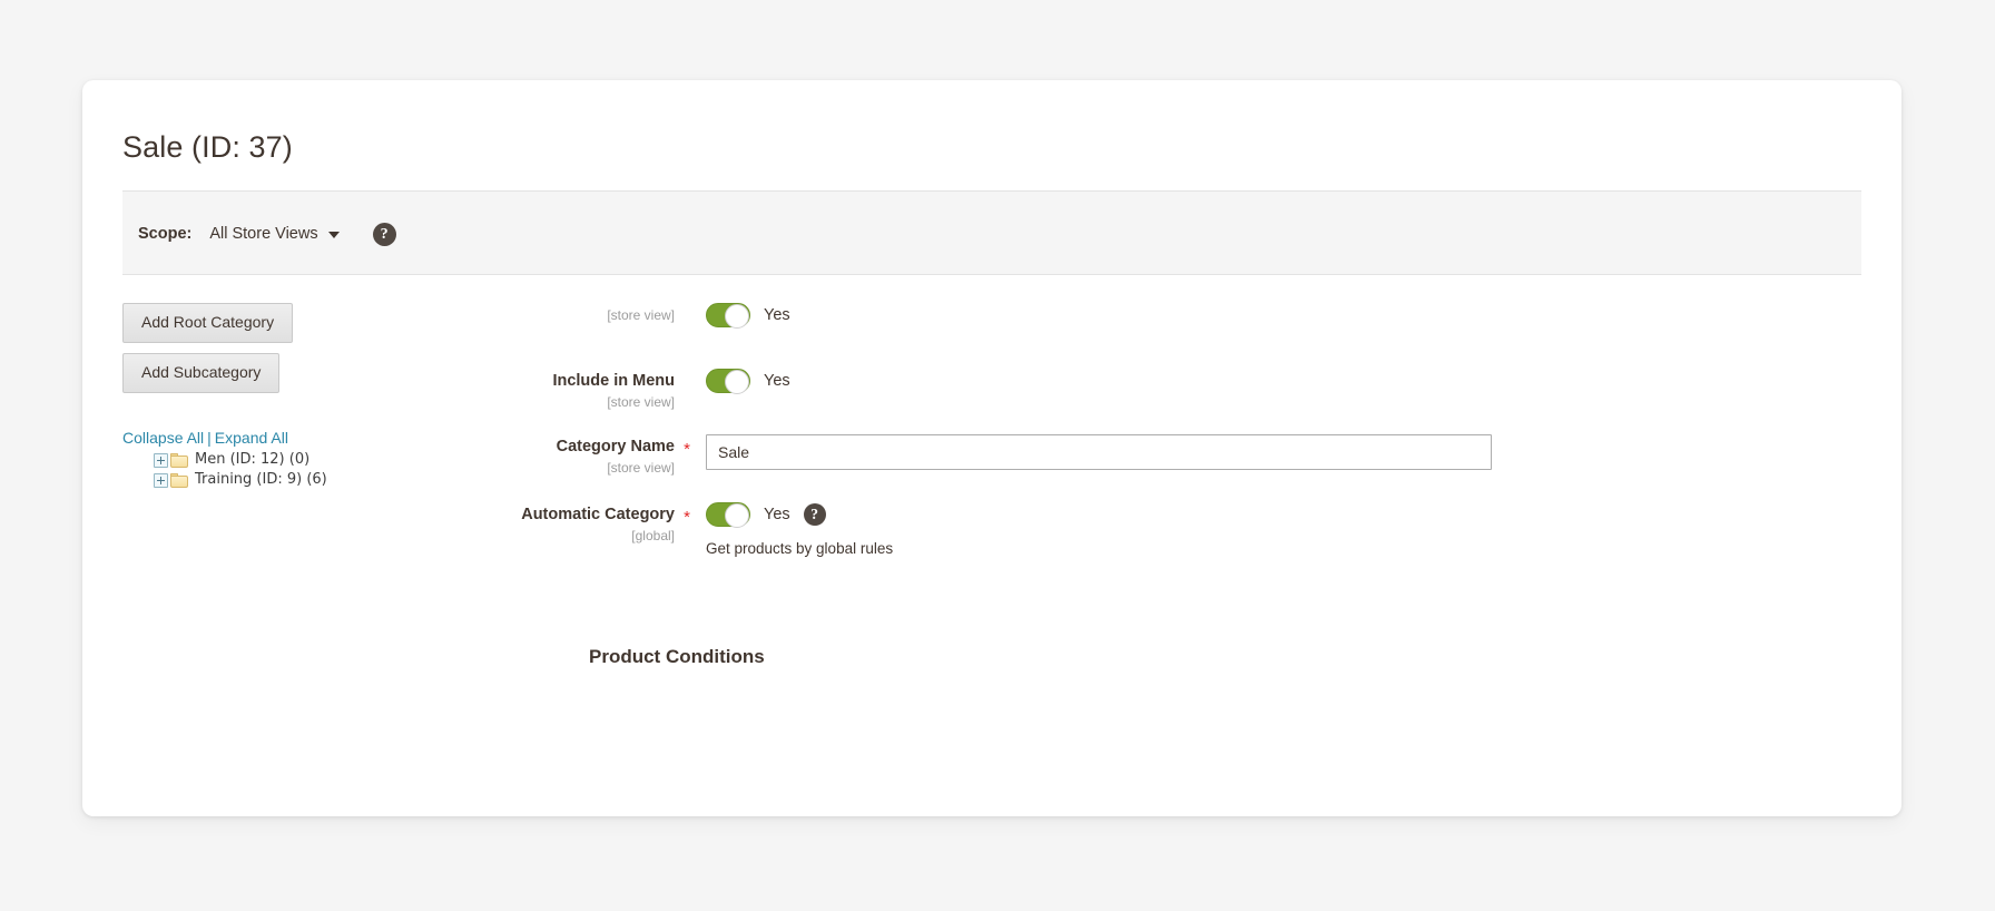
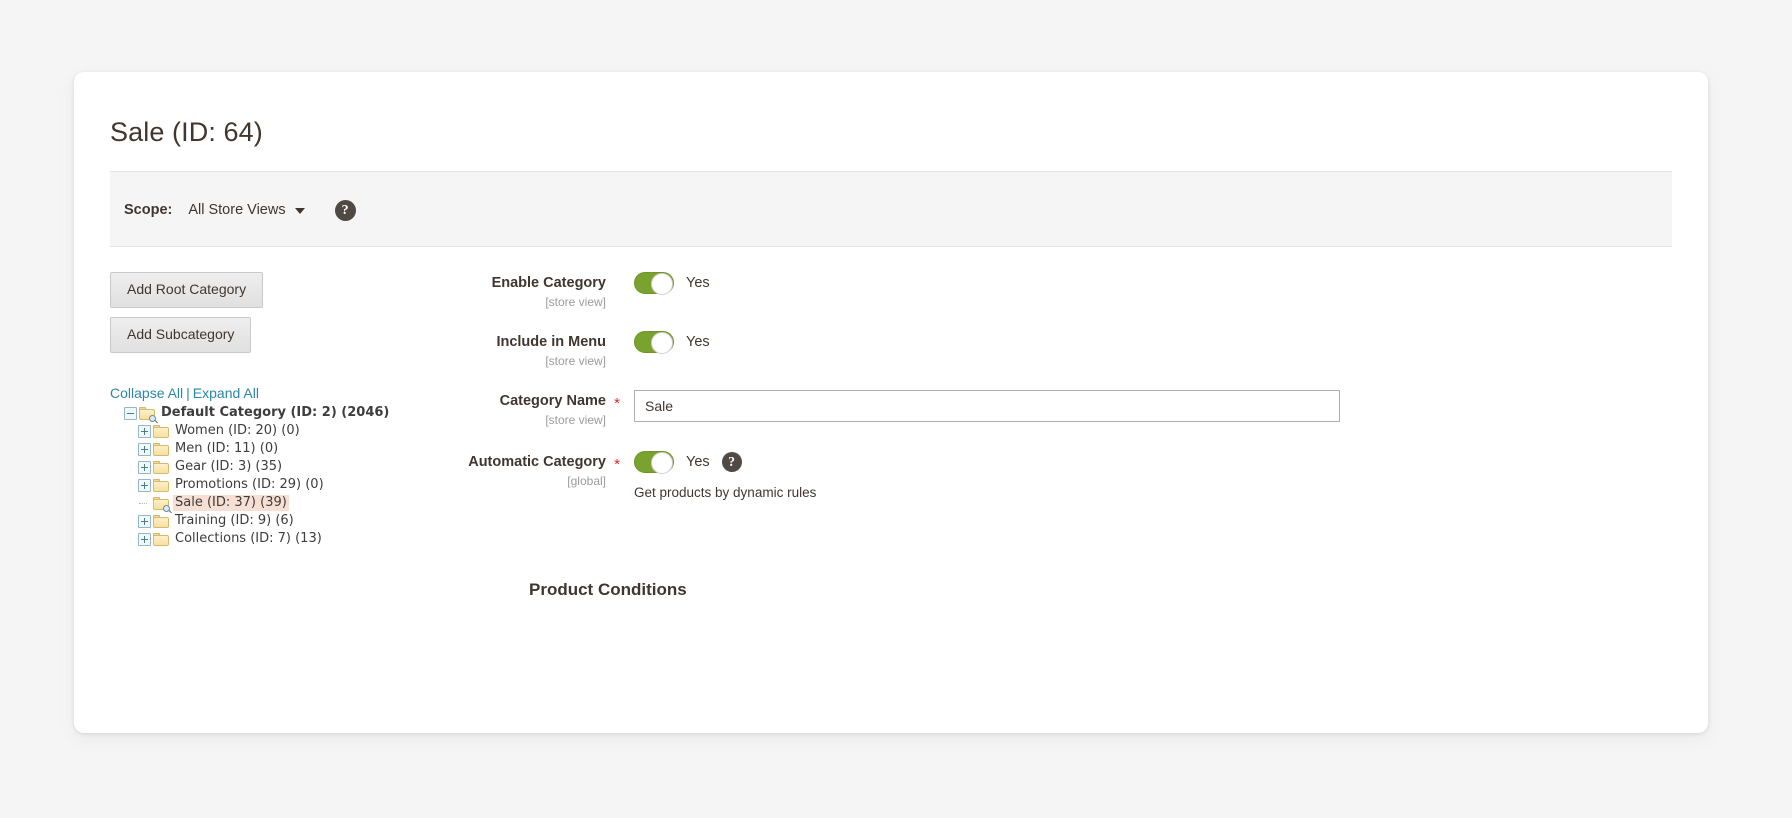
- Sale (ID: 37)
+ Sale (ID: 64)
  Scope:
  All Store Views
  ?
  Add Root Category
  Add Subcategory
  Collapse All | Expand All
+ Default Category (ID: 2) (2046)
+ Women (ID: 20) (0)
- Men (ID: 12) (0)
+ Men (ID: 11) (0)
+ Gear (ID: 3) (35)
+ Promotions (ID: 29) (0)
+ Sale (ID: 37) (39)
  Training (ID: 9) (6)
+ Collections (ID: 7) (13)
+ Enable Category
  [store view]
  Yes
  Include in Menu
  [store view]
  Yes
  Category Name
  [store view]
  *
  Sale
  Automatic Category
  [global]
  *
  Yes
  ?
- Get products by global rules
+ Get products by dynamic rules
  Product Conditions
